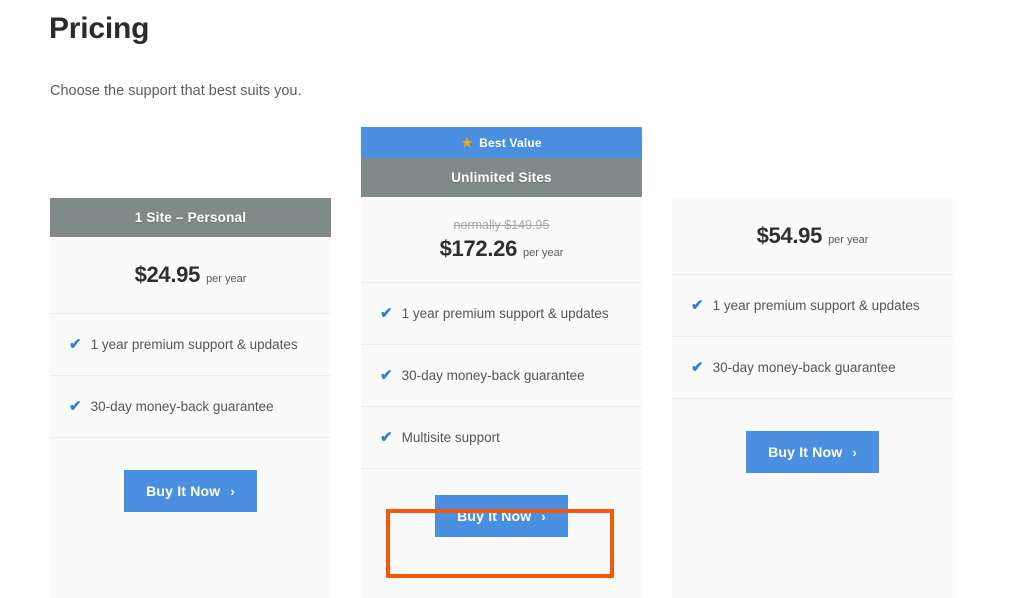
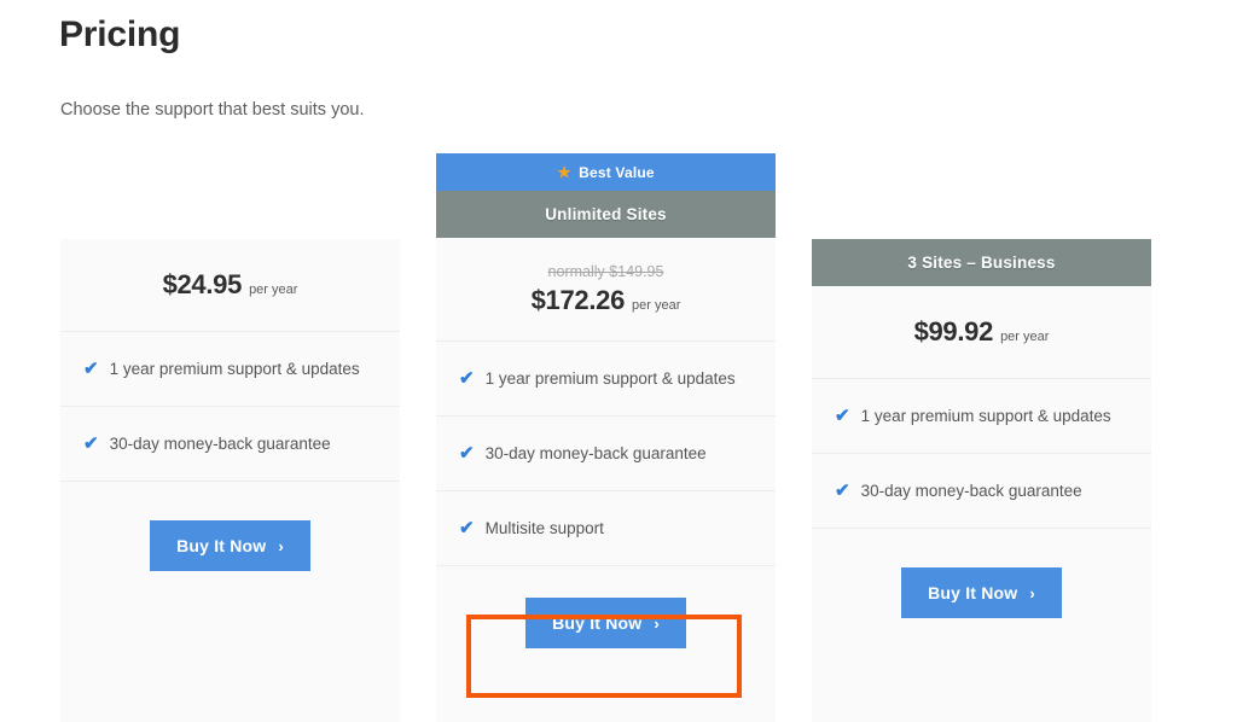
  Pricing
  Choose the support that best suits you.
- 1 Site – Personal
  $24.95
  per year
  ✔
  1 year premium support & updates
  ✔
  30-day money-back guarantee
  Buy It Now
  ›
  ★
  Best Value
  Unlimited Sites
  normally $149.95
  $172.26
  per year
  ✔
  1 year premium support & updates
  ✔
  30-day money-back guarantee
  ✔
  Multisite support
  Buy It Now
  ›
+ 3 Sites – Business
- $54.95
+ $99.92
  per year
  ✔
  1 year premium support & updates
  ✔
  30-day money-back guarantee
  Buy It Now
  ›
